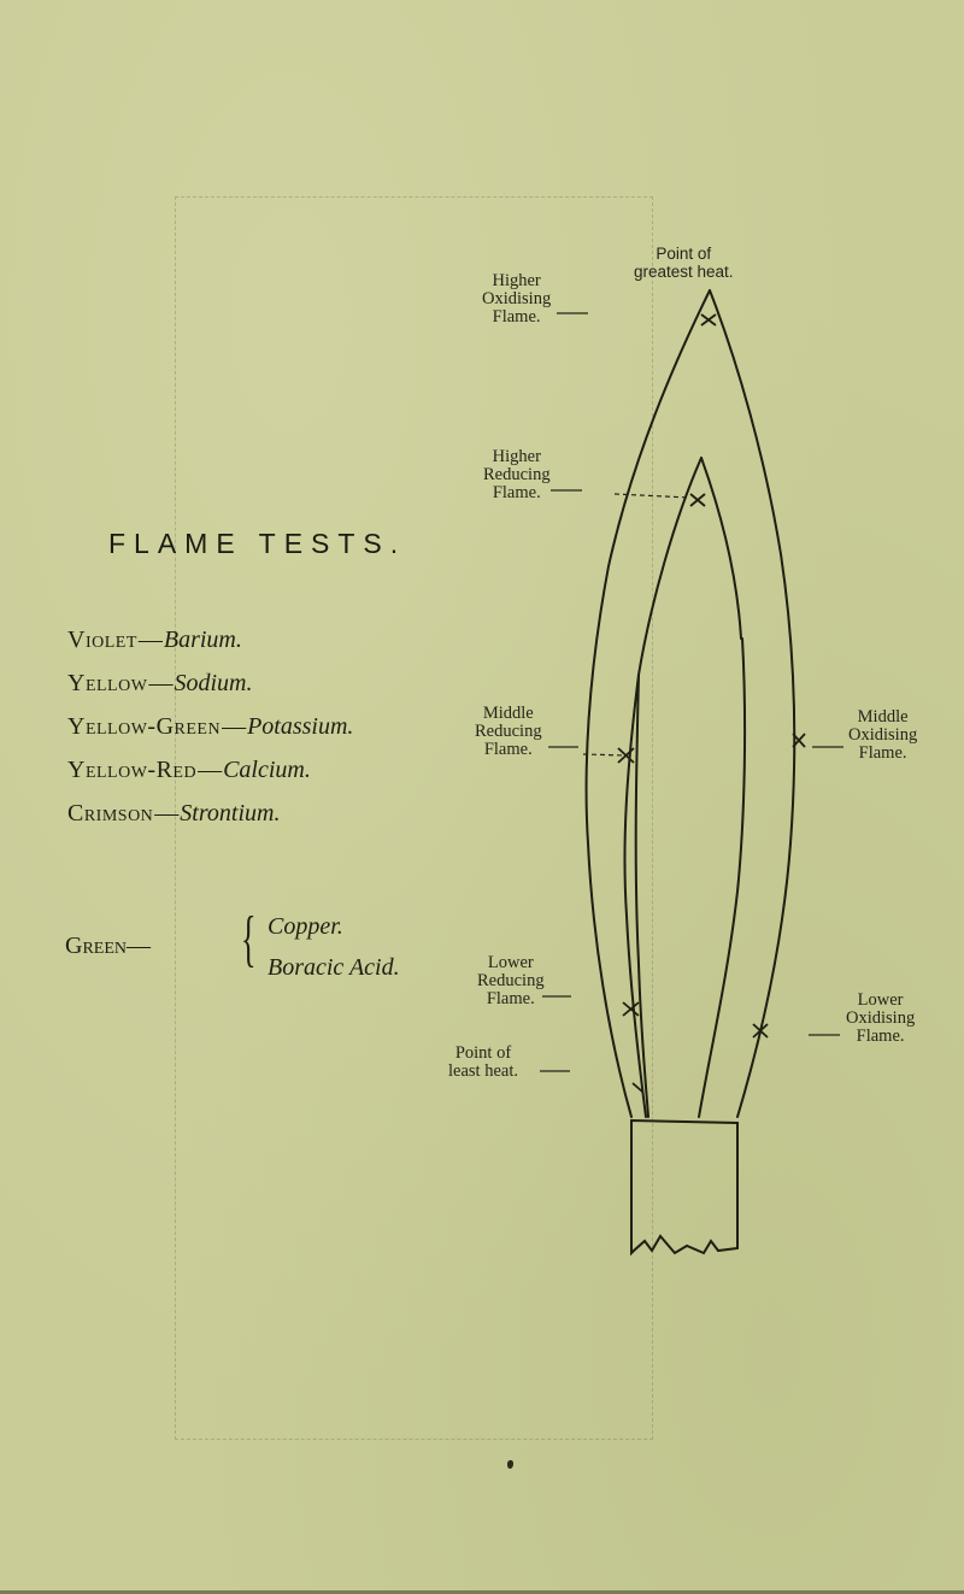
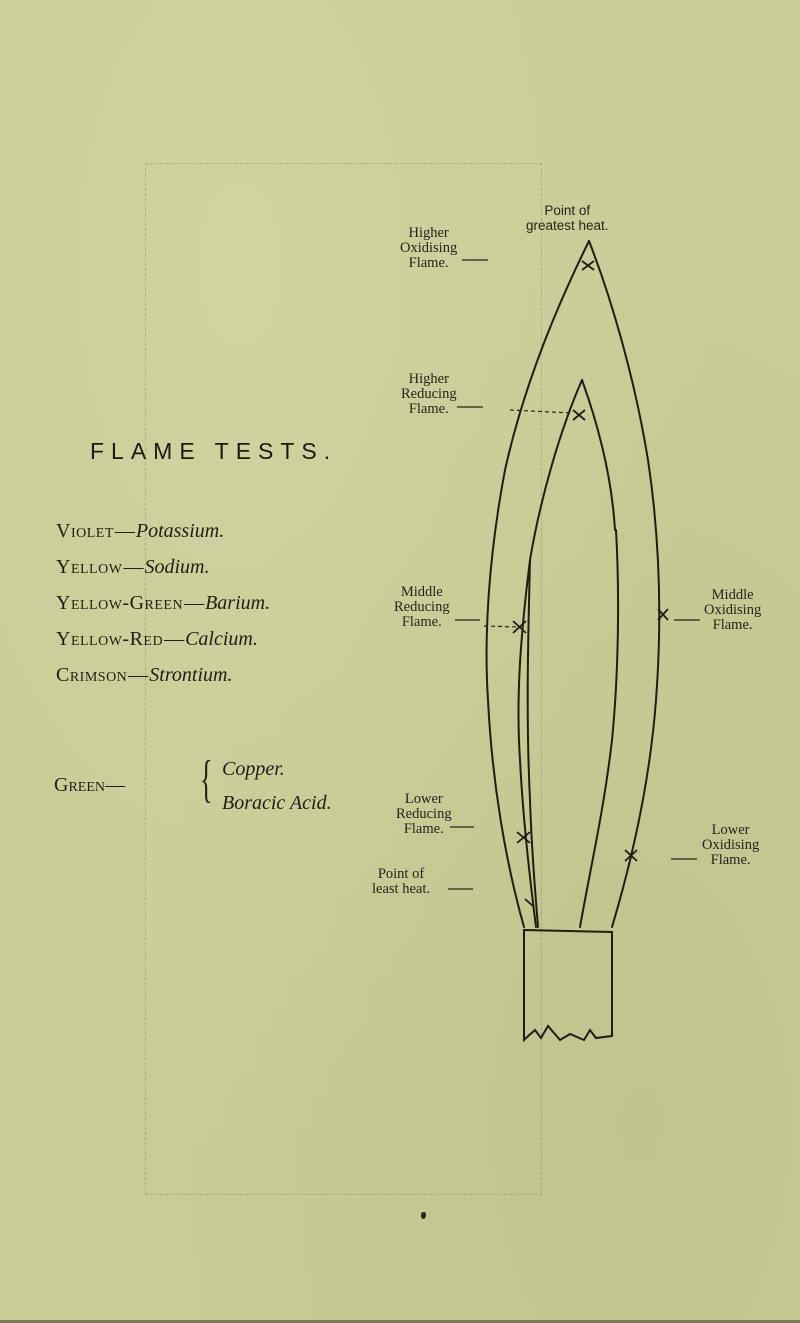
  FLAME TESTS.
- Violet—Barium.
+ Violet—Potassium.
  Yellow—Sodium.
- Yellow-Green—Potassium.
+ Yellow-Green—Barium.
  Yellow-Red—Calcium.
  Crimson—Strontium.
  Green—
  {
  Copper.
  Boracic Acid.
  Point of
  greatest heat.
  Higher
  Oxidising
  Flame.
  Higher
  Reducing
  Flame.
  Middle
  Reducing
  Flame.
  Middle
  Oxidising
  Flame.
  Lower
  Reducing
  Flame.
  Lower
  Oxidising
  Flame.
  Point of
  least heat.
